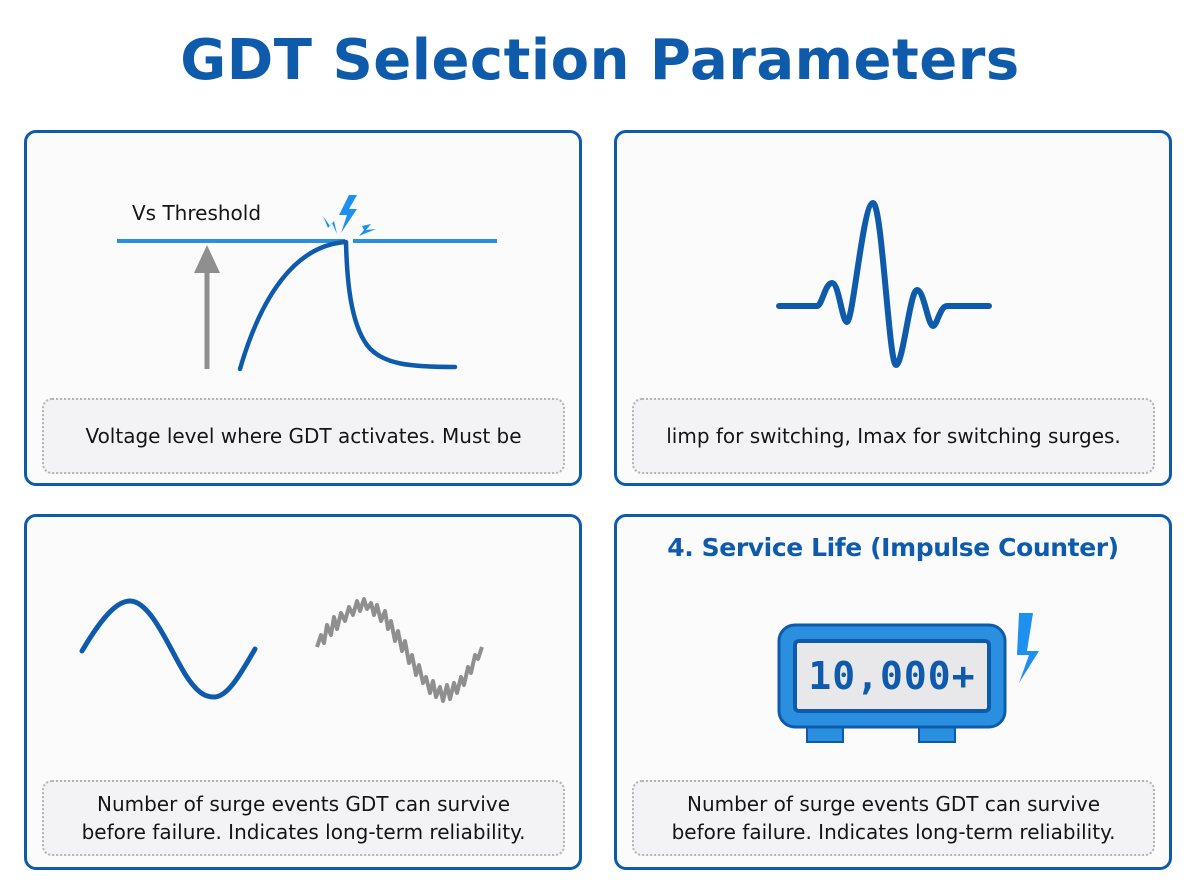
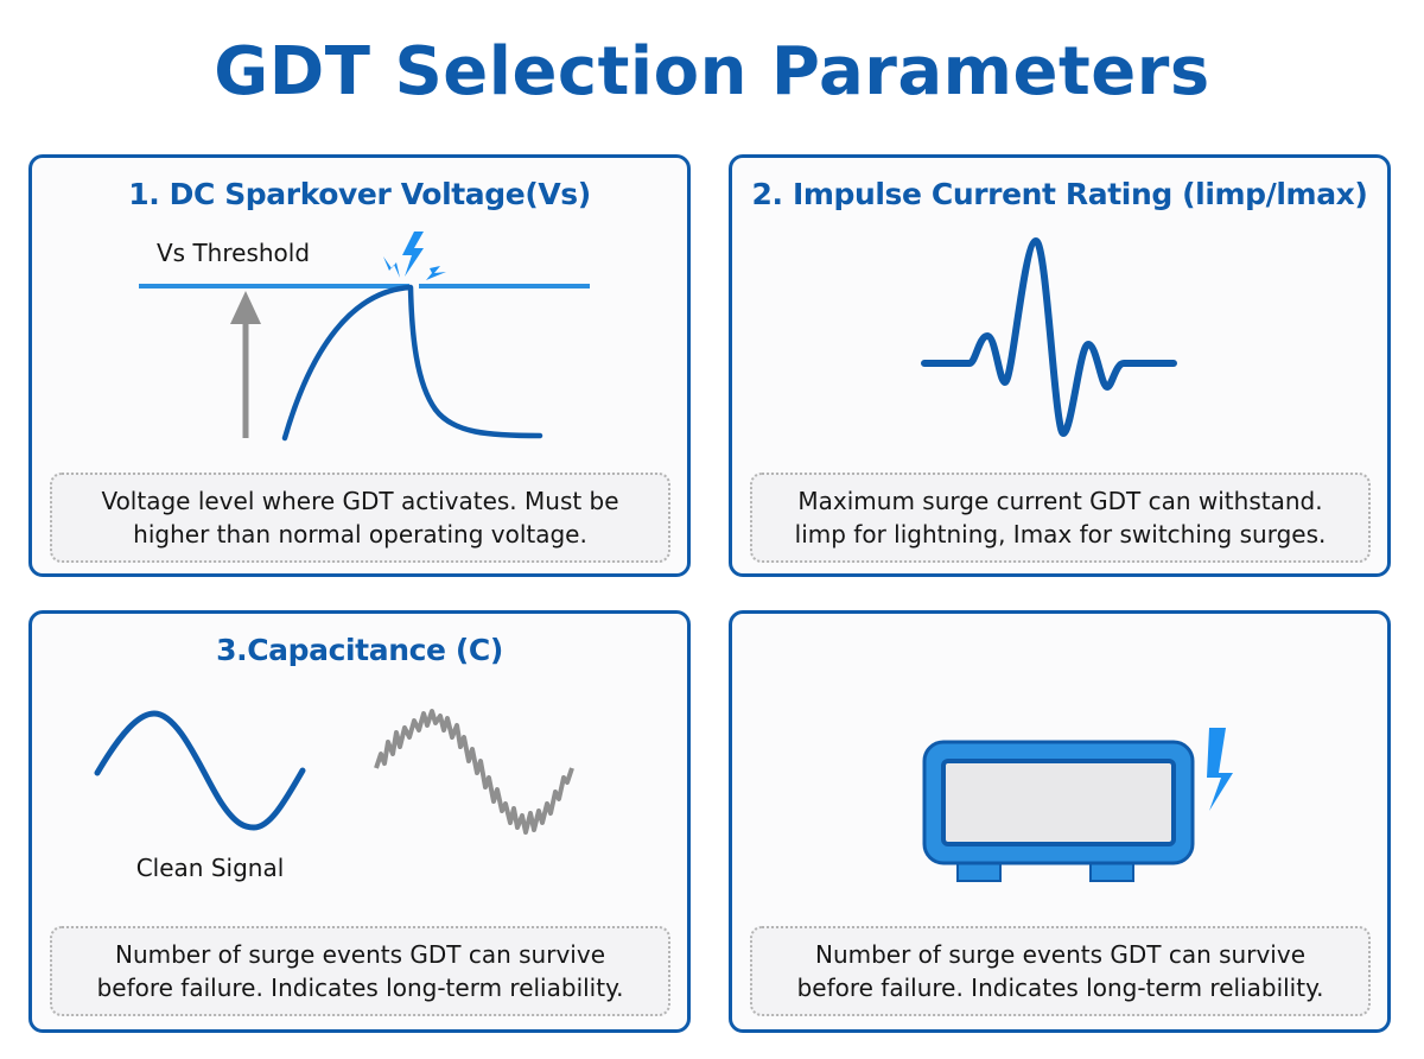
  GDT Selection Parameters
+ 1. DC Sparkover Voltage(Vs)
  Vs Threshold
  Voltage level where GDT activates. Must be
+ higher than normal operating voltage.
+ 2. Impulse Current Rating (limp/lmax)
+ Maximum surge current GDT can withstand.
- limp for switching, Imax for switching surges.
+ limp for lightning, Imax for switching surges.
+ 3.Capacitance (C)
+ Clean Signal
  Number of surge events GDT can survive
  before failure. Indicates long-term reliability.
- 4. Service Life (Impulse Counter)
- 10,000+
  Number of surge events GDT can survive
  before failure. Indicates long-term reliability.
